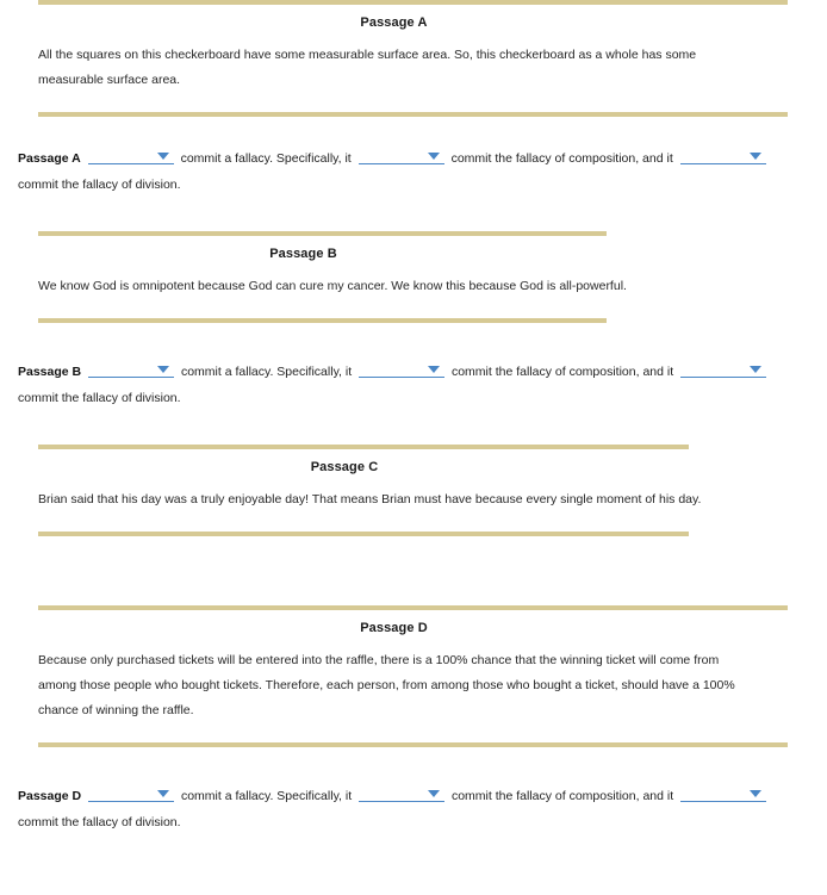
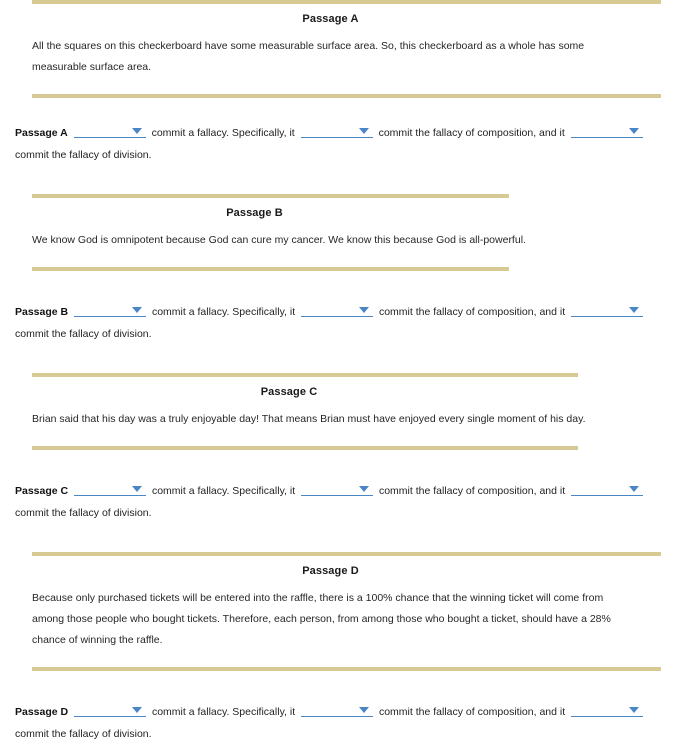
  Passage A
  All the squares on this checkerboard have some measurable surface area. So, this checkerboard as a whole has some measurable surface area.
  Passage A commit a fallacy. Specifically, it commit the fallacy of composition, and it commit the fallacy of division.
  Passage B
  We know God is omnipotent because God can cure my cancer. We know this because God is all-powerful.
  Passage B commit a fallacy. Specifically, it commit the fallacy of composition, and it commit the fallacy of division.
  Passage C
- Brian said that his day was a truly enjoyable day! That means Brian must have because every single moment of his day.
+ Brian said that his day was a truly enjoyable day! That means Brian must have enjoyed every single moment of his day.
+ Passage C commit a fallacy. Specifically, it commit the fallacy of composition, and it commit the fallacy of division.
  Passage D
- Because only purchased tickets will be entered into the raffle, there is a 100% chance that the winning ticket will come from among those people who bought tickets. Therefore, each person, from among those who bought a ticket, should have a 100% chance of winning the raffle.
+ Because only purchased tickets will be entered into the raffle, there is a 100% chance that the winning ticket will come from among those people who bought tickets. Therefore, each person, from among those who bought a ticket, should have a 28% chance of winning the raffle.
  Passage D commit a fallacy. Specifically, it commit the fallacy of composition, and it commit the fallacy of division.
